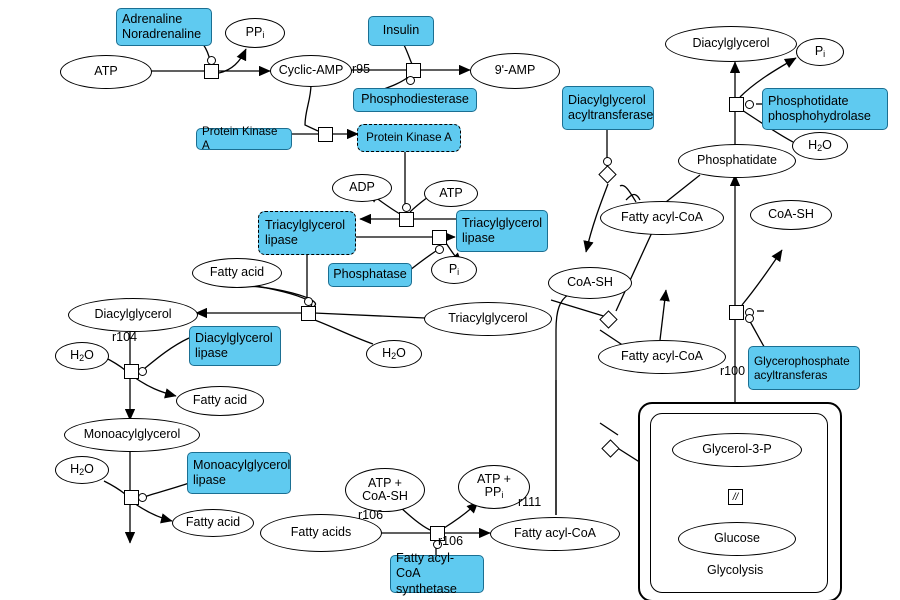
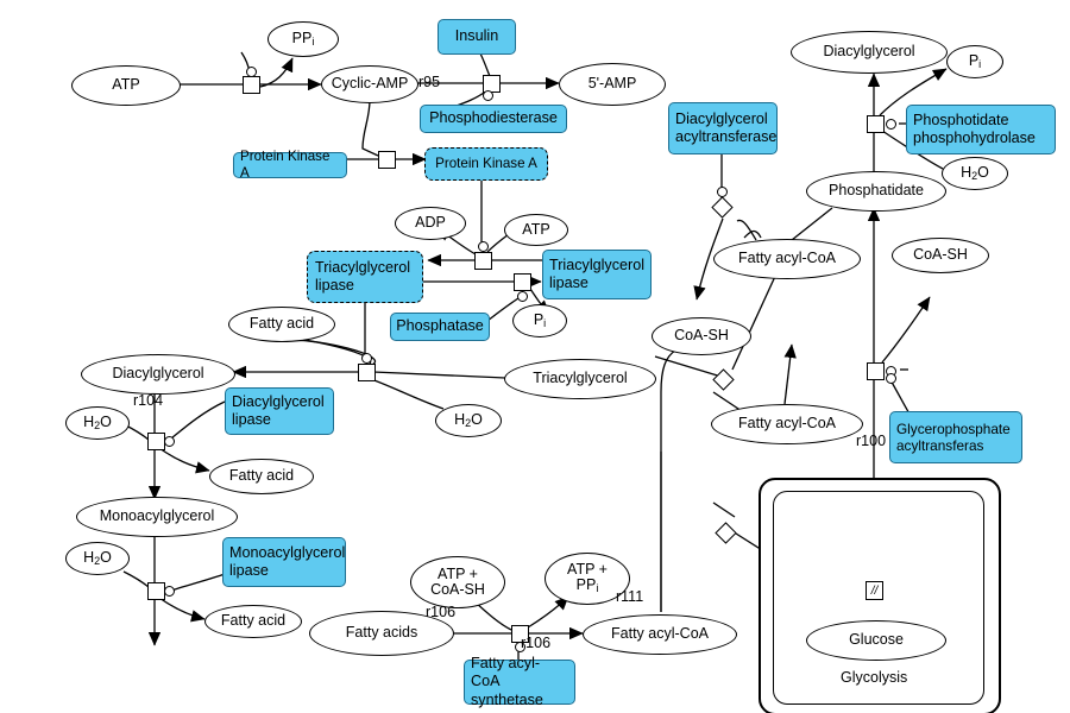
  Glycolysis
  ATP
  PPi
  Cyclic-AMP
- 9'-AMP
+ 5'-AMP
  ADP
  ATP
  Pi
  Fatty acid
  Diacylglycerol
  H2O
  Fatty acid
  Monoacylglycerol
  H2O
  Fatty acid
  Fatty acids
  ATP +
  CoA-SH
  ATP +
  PPi
  Fatty acyl-CoA
  Triacylglycerol
  H2O
  CoA-SH
  Fatty acyl-CoA
  Fatty acyl-CoA
  CoA-SH
  Phosphatidate
  Diacylglycerol
  Pi
  H2O
- Glycerol-3-P
  Glucose
- Adrenaline
- Noradrenaline
  Insulin
  Phosphodiesterase
  Protein Kinase A
  Protein Kinase A
  Triacylglycerol
  lipase
  Triacylglycerol
  lipase
  Phosphatase
  Diacylglycerol
  lipase
  Monoacylglycerol
  lipase
  Fatty acyl-CoA
  synthetase
  Diacylglycerol
  acyltransferase
  Phosphotidate
  phosphohydrolase
  Glycerophosphate
  acyltransferas
  //
  r95
  r104
  r106
  r106
  r111
  r100
